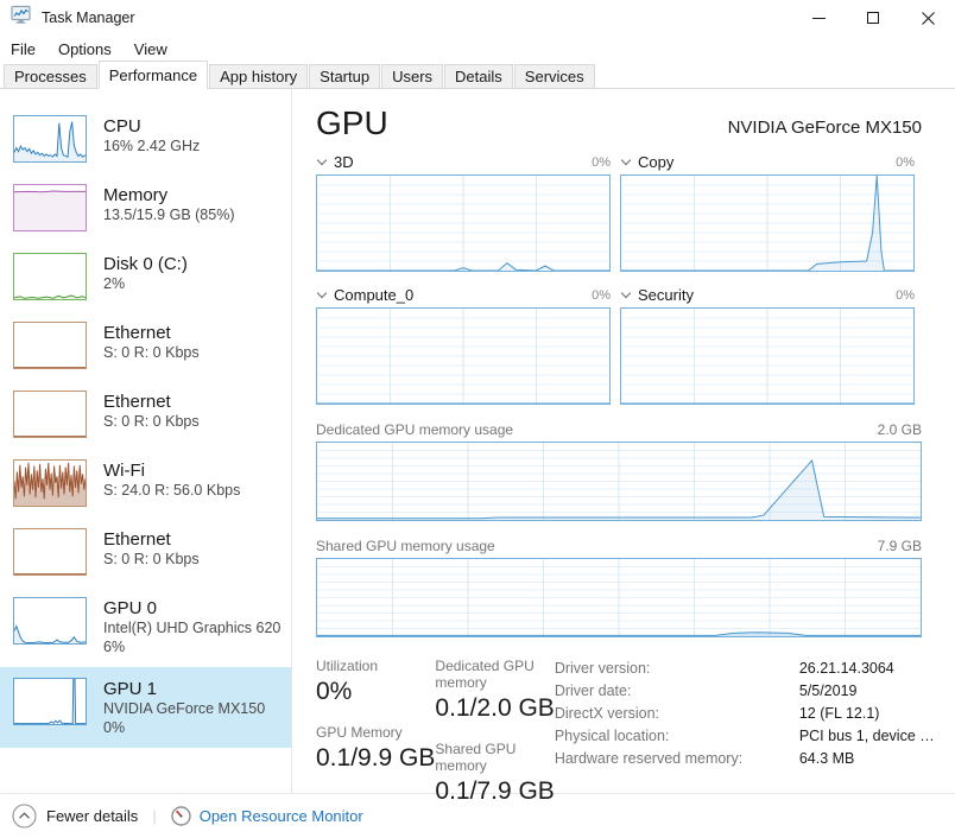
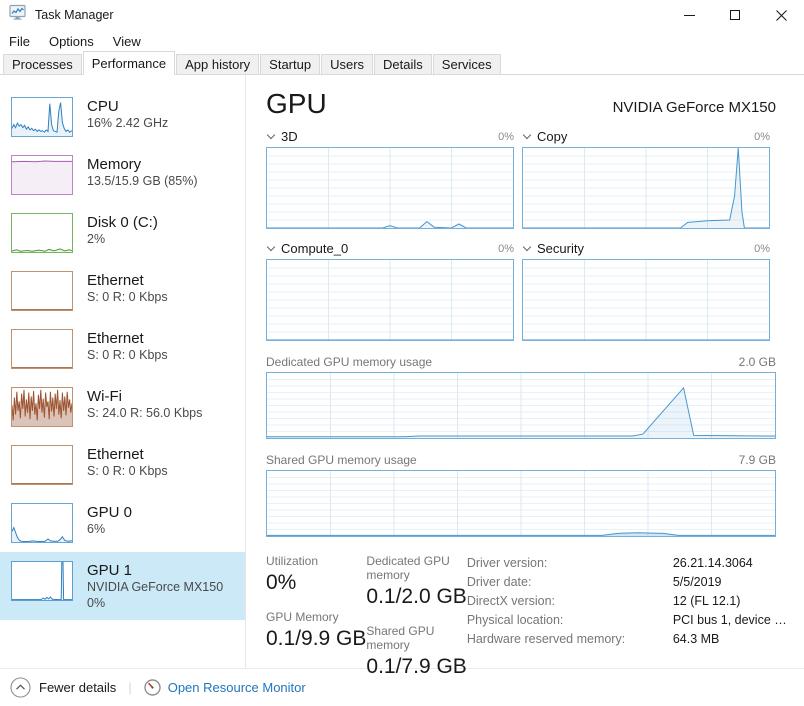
  Task Manager
  File
  Options
  View
  Processes
  Performance
  App history
  Startup
  Users
  Details
  Services
  CPU
  16% 2.42 GHz
  Memory
  13.5/15.9 GB (85%)
  Disk 0 (C:)
  2%
  Ethernet
  S: 0 R: 0 Kbps
  Ethernet
  S: 0 R: 0 Kbps
  Wi-Fi
  S: 24.0 R: 56.0 Kbps
  Ethernet
  S: 0 R: 0 Kbps
  GPU 0
- Intel(R) UHD Graphics 620
  6%
  GPU 1
  NVIDIA GeForce MX150
  0%
  GPU
  NVIDIA GeForce MX150
  3D
  0%
  Copy
  0%
  Compute_0
  0%
  Security
  0%
  Dedicated GPU memory usage
  2.0 GB
  Shared GPU memory usage
  7.9 GB
  Utilization
  0%
  GPU Memory
  0.1/9.9 GB
  Dedicated GPU memory
  0.1/2.0 GB
  Shared GPU memory
  0.1/7.9 GB
  Driver version:
  26.21.14.3064
  Driver date:
  5/5/2019
  DirectX version:
  12 (FL 12.1)
  Physical location:
  PCI bus 1, device …
  Hardware reserved memory:
  64.3 MB
  Fewer details
  |
  Open Resource Monitor
